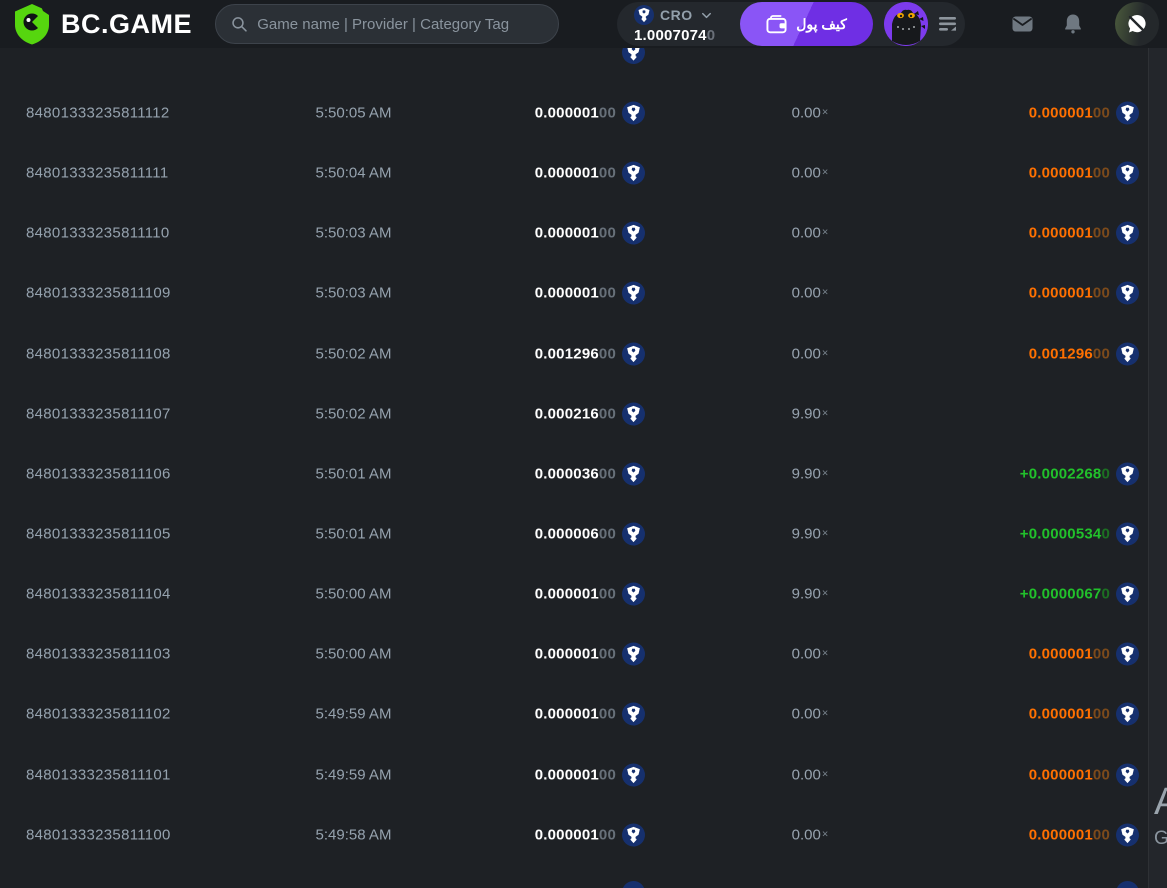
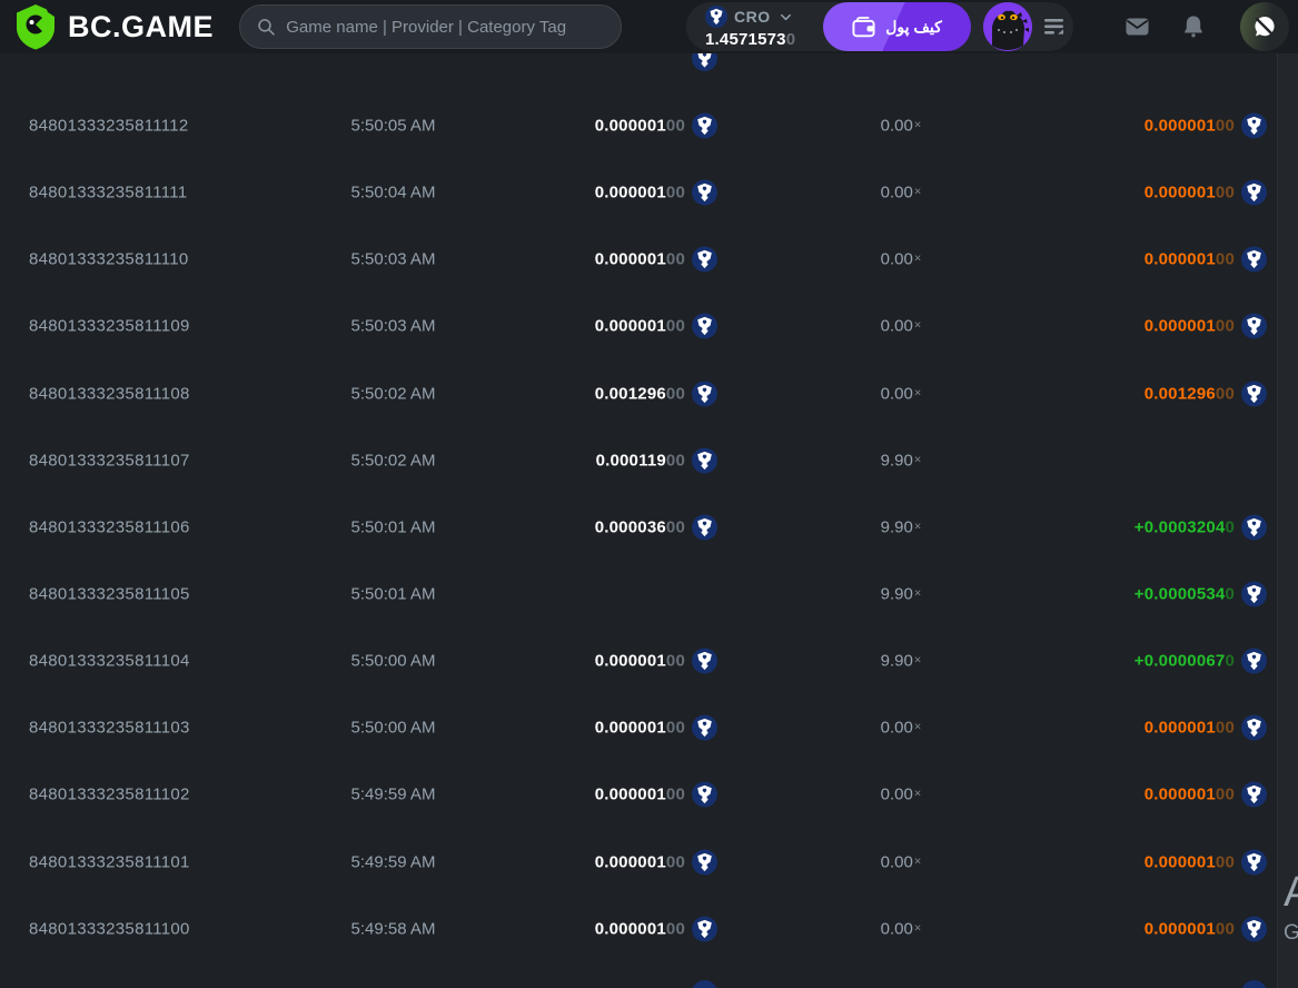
  BC.GAME
  Game name | Provider | Category Tag
  CRO
- 1.00070740
+ 1.45715730
  کیف پول
  84801333235811112
  5:50:05 AM
  0.00000100
  0.00×
  0.00000100
  84801333235811111
  5:50:04 AM
  0.00000100
  0.00×
  0.00000100
  84801333235811110
  5:50:03 AM
  0.00000100
  0.00×
  0.00000100
  84801333235811109
  5:50:03 AM
  0.00000100
  0.00×
  0.00000100
  84801333235811108
  5:50:02 AM
  0.00129600
  0.00×
  0.00129600
  84801333235811107
  5:50:02 AM
- 0.00021600
+ 0.00011900
  9.90×
  84801333235811106
  5:50:01 AM
  0.00003600
  9.90×
- +0.00022680
+ +0.00032040
  84801333235811105
  5:50:01 AM
- 0.00000600
  9.90×
  +0.00005340
  84801333235811104
  5:50:00 AM
  0.00000100
  9.90×
  +0.00000670
  84801333235811103
  5:50:00 AM
  0.00000100
  0.00×
  0.00000100
  84801333235811102
  5:49:59 AM
  0.00000100
  0.00×
  0.00000100
  84801333235811101
  5:49:59 AM
  0.00000100
  0.00×
  0.00000100
  84801333235811100
  5:49:58 AM
  0.00000100
  0.00×
  0.00000100
  G
